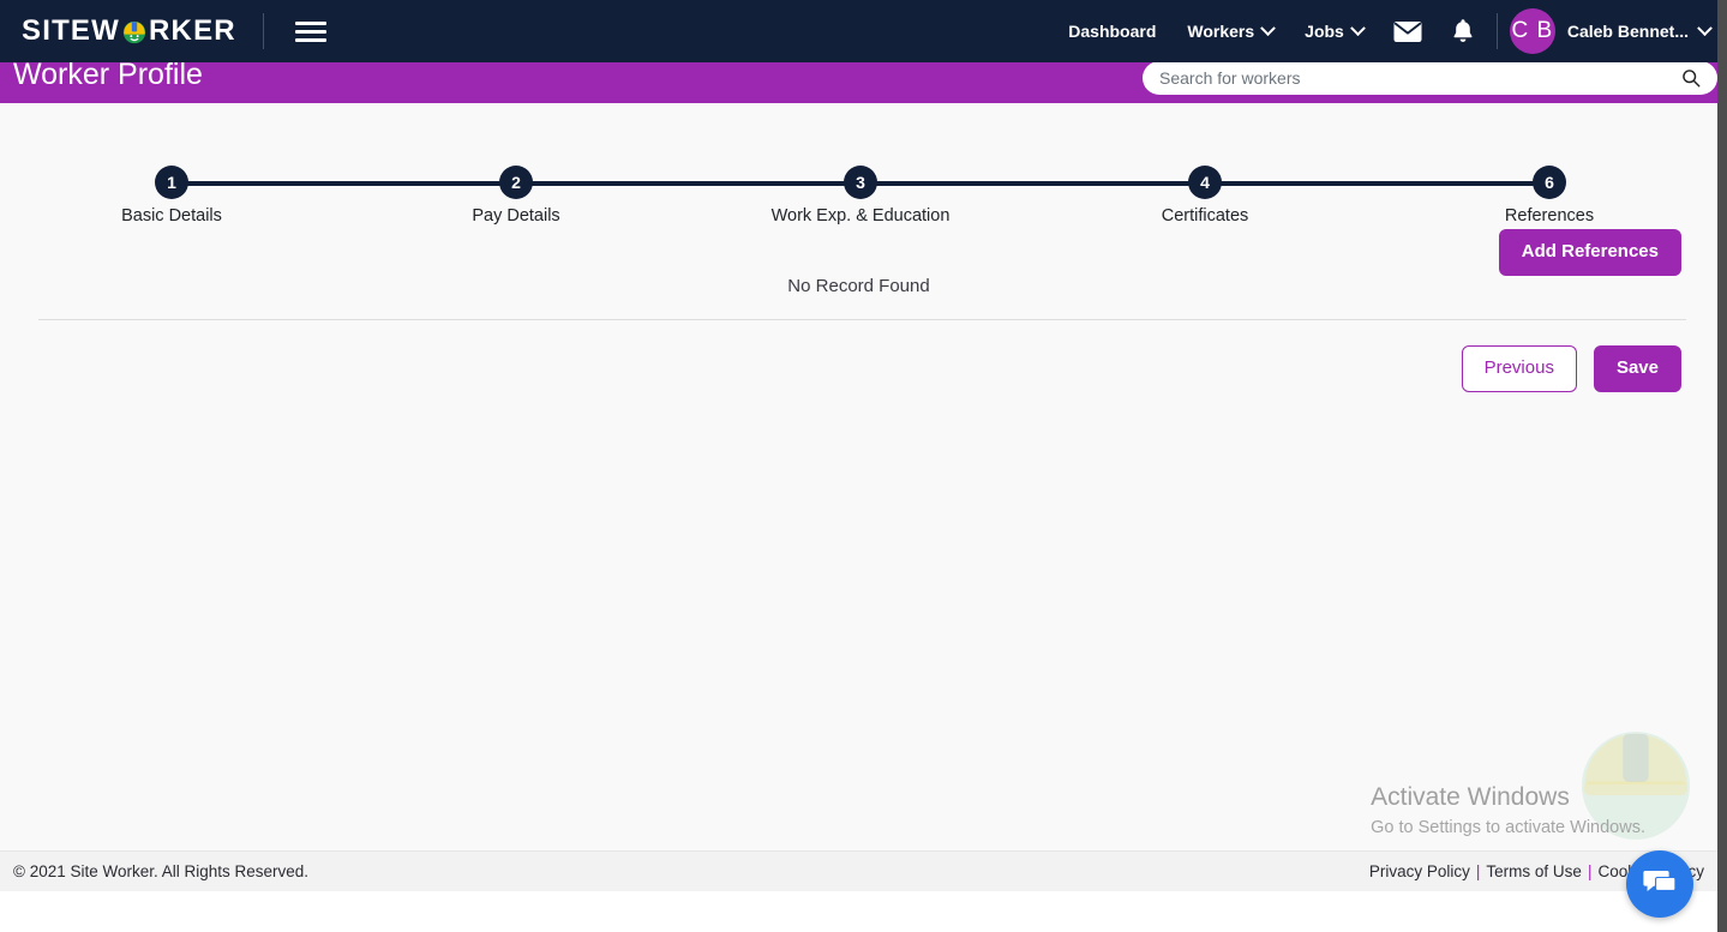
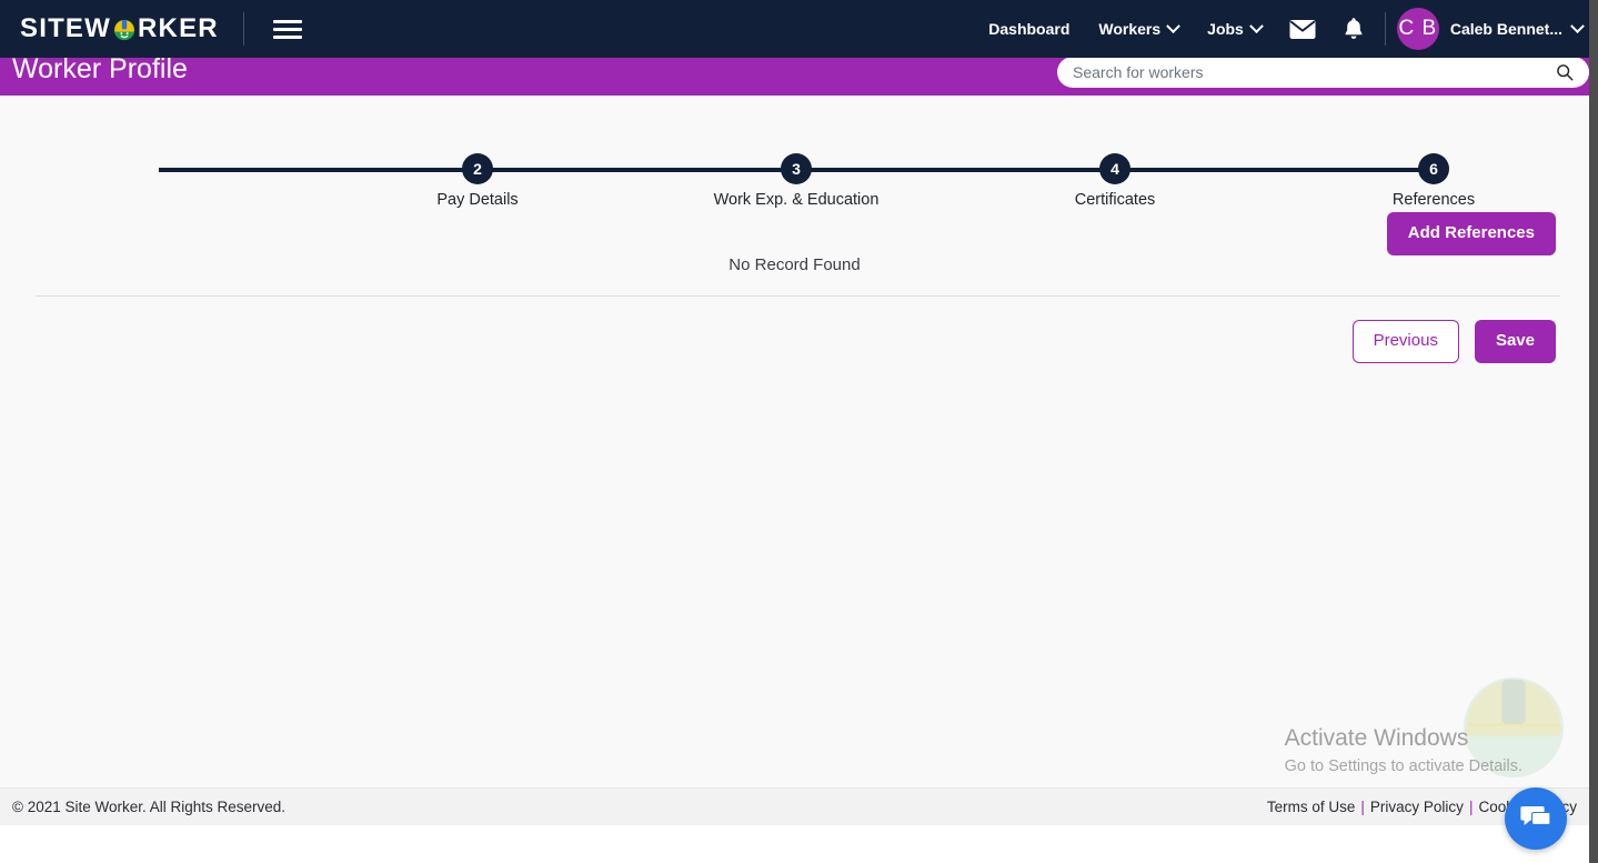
  SITEW
  RKER
  Dashboard
  Workers
  Jobs
  C B
  Caleb Bennet...
  Worker Profile
  Search for workers
- 1
- Basic Details
  2
  Pay Details
  3
  Work Exp. & Education
  4
  Certificates
  6
  References
  Add References
  No Record Found
  Previous
  Save
  Activate Windows
- Go to Settings to activate Windows.
+ Go to Settings to activate Details.
  © 2021 Site Worker. All Rights Reserved.
- Privacy Policy
+ Terms of Use
  |
- Terms of Use
+ Privacy Policy
  |
